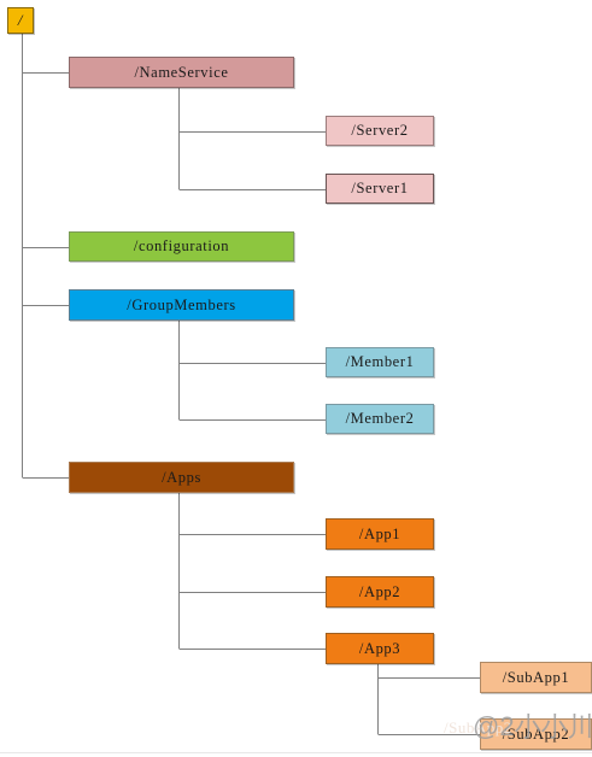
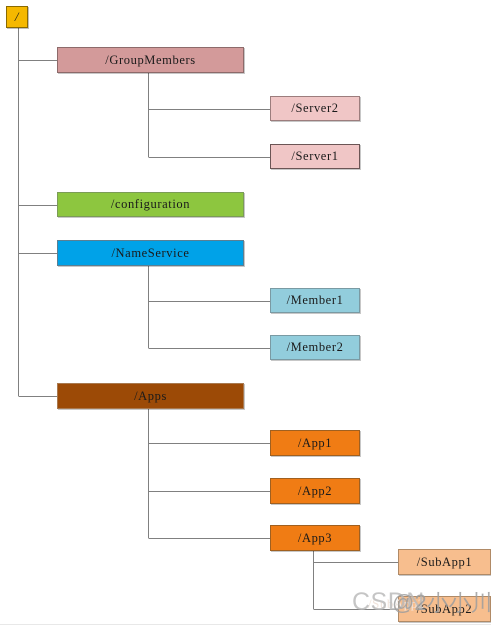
  /
- /NameService
+ /GroupMembers
  /Server2
  /Server1
  /configuration
- /GroupMembers
+ /NameService
  /Member1
  /Member2
  /Apps
  /App1
  /App2
  /App3
  /SubApp1
  /SubApp2
  /SubApp2
+ CSDN
  @2小小川
